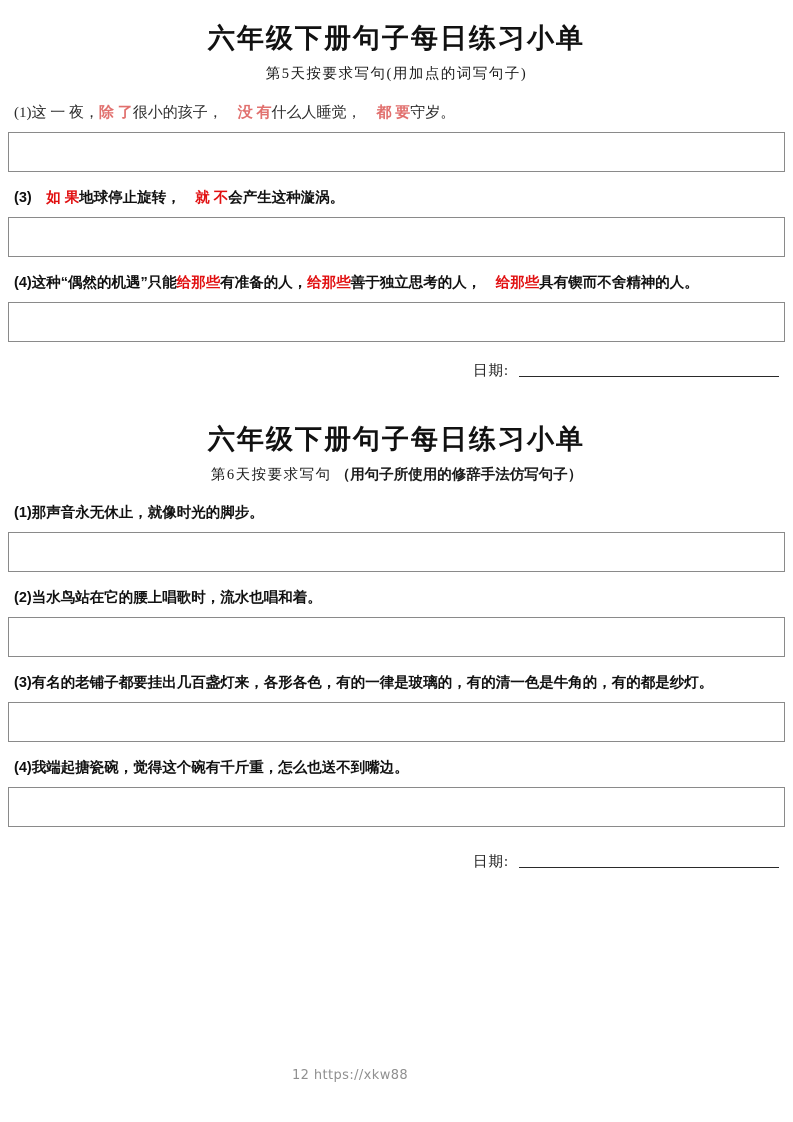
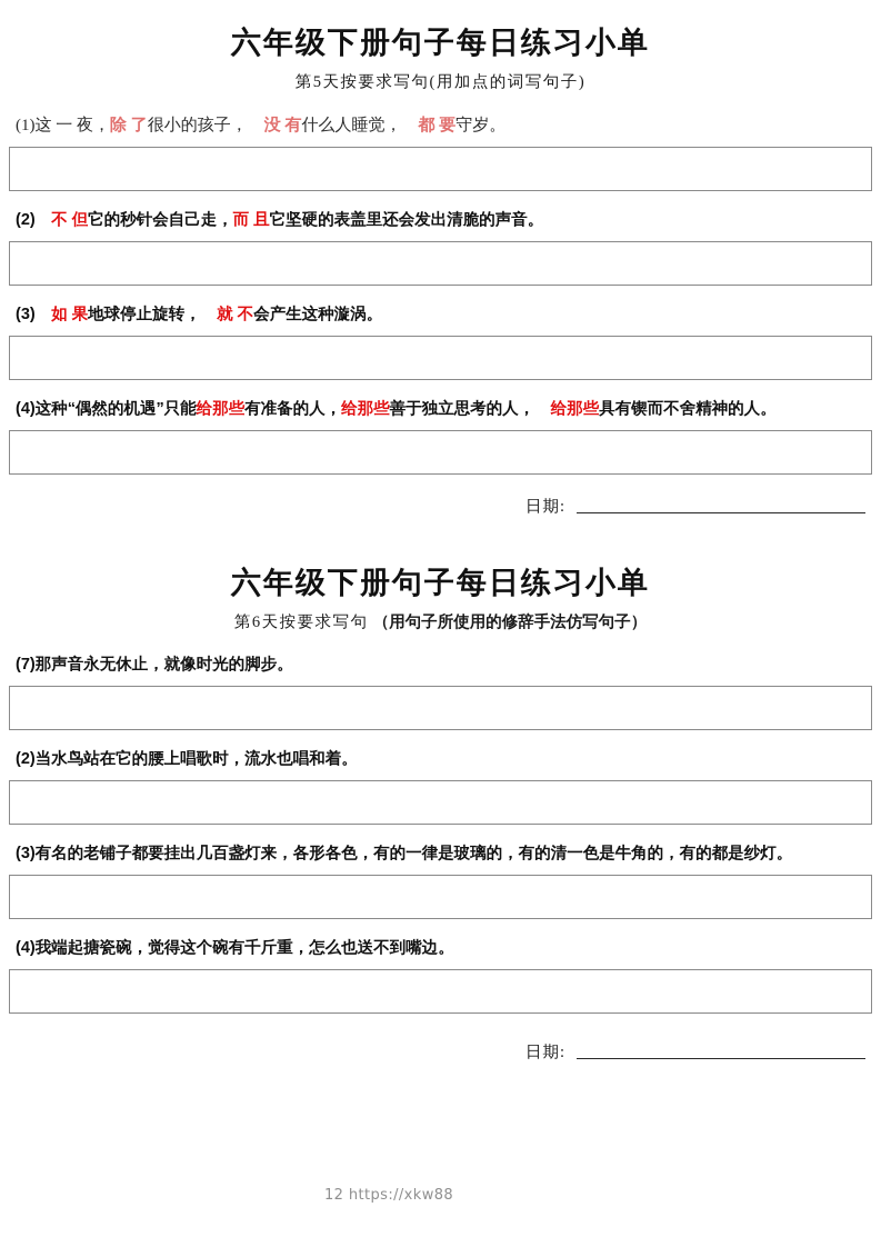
  六年级下册句子每日练习小单
  第5天按要求写句(用加点的词写句子)
  (1)这 一 夜，除 了很小的孩子， 没 有什么人睡觉， 都 要守岁。
+ (2) 不 但它的秒针会自己走，而 且它坚硬的表盖里还会发出清脆的声音。
  (3) 如 果地球停止旋转， 就 不会产生这种漩涡。
  (4)这种“偶然的机遇”只能给那些有准备的人，给那些善于独立思考的人， 给那些具有锲而不舍精神的人。
  日期:
  六年级下册句子每日练习小单
  第6天按要求写句 （用句子所使用的修辞手法仿写句子）
- (1)那声音永无休止，就像时光的脚步。
+ (7)那声音永无休止，就像时光的脚步。
  (2)当水鸟站在它的腰上唱歌时，流水也唱和着。
  (3)有名的老铺子都要挂出几百盏灯来，各形各色，有的一律是玻璃的，有的清一色是牛角的，有的都是纱灯。
  (4)我端起搪瓷碗，觉得这个碗有千斤重，怎么也送不到嘴边。
  日期:
  12 https://xkw88
